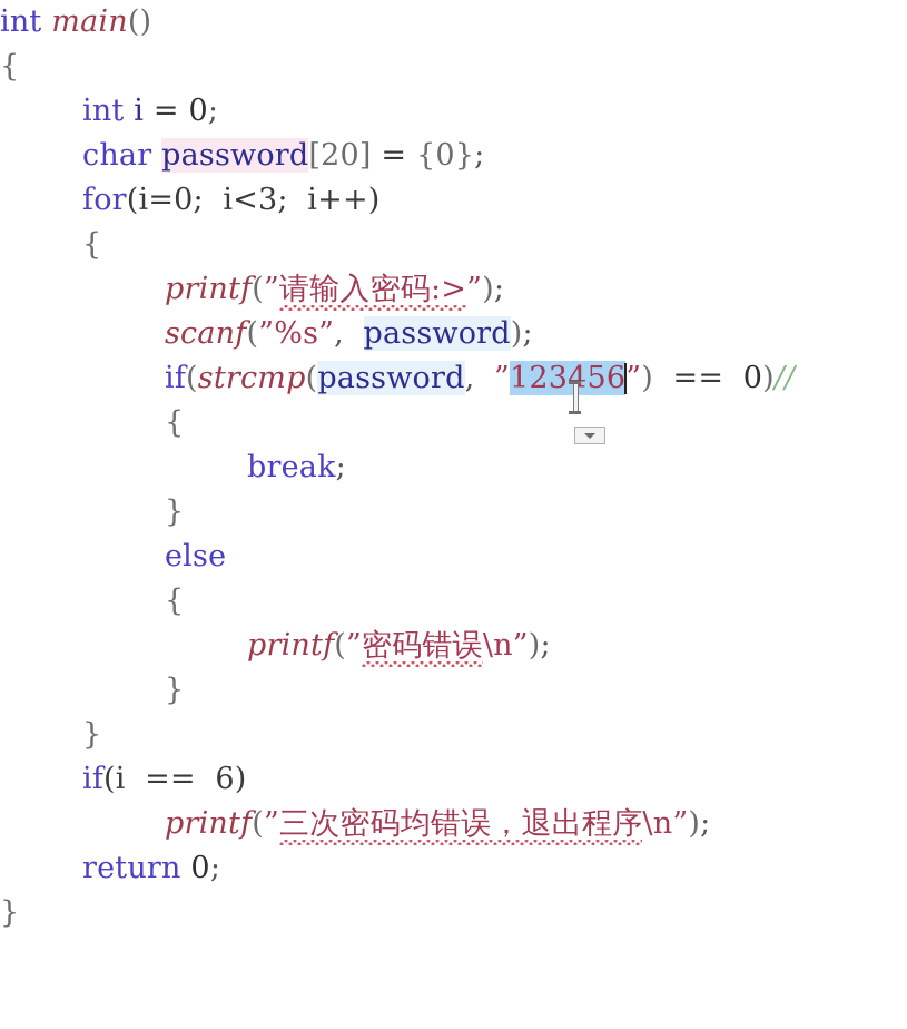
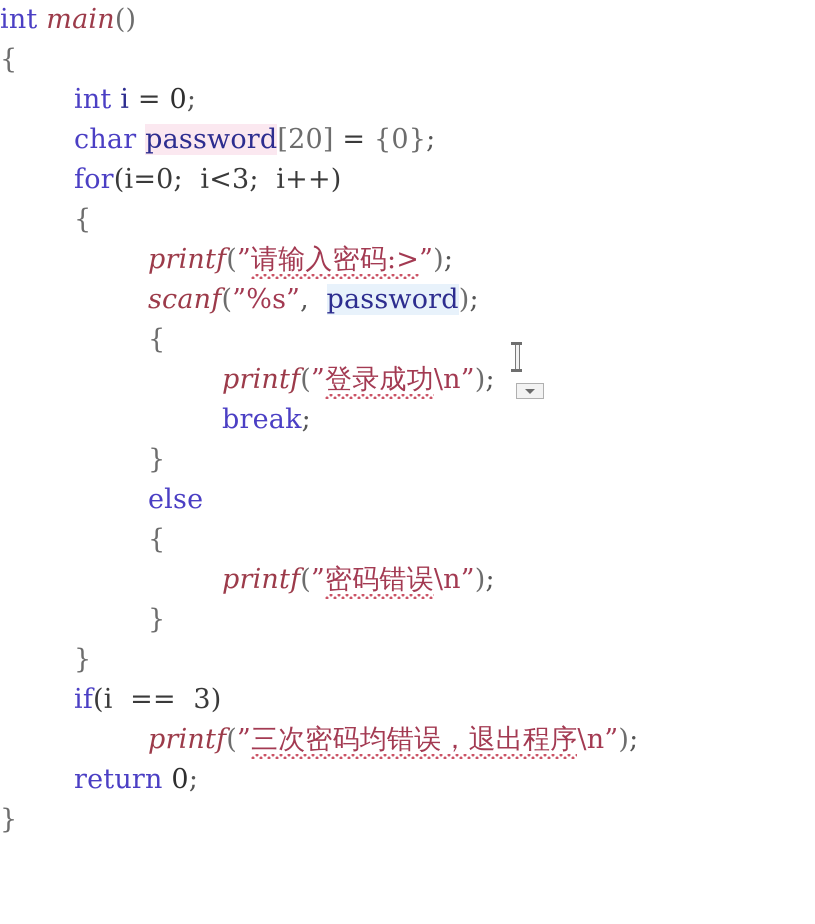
  int main()
  {
  int i = 0;
  char password[20] = {0};
  for(i=0; i<3; i++)
  {
  printf(”请输入密码:>”);
  scanf(”%s”, password);
- if(strcmp(password, ”123456”) == 0)//
  {
+ printf(”登录成功\n”);
  break;
  }
  else
  {
  printf(”密码错误\n”);
  }
  }
- if(i == 6)
+ if(i == 3)
  printf(”三次密码均错误，退出程序\n”);
  return 0;
  }
